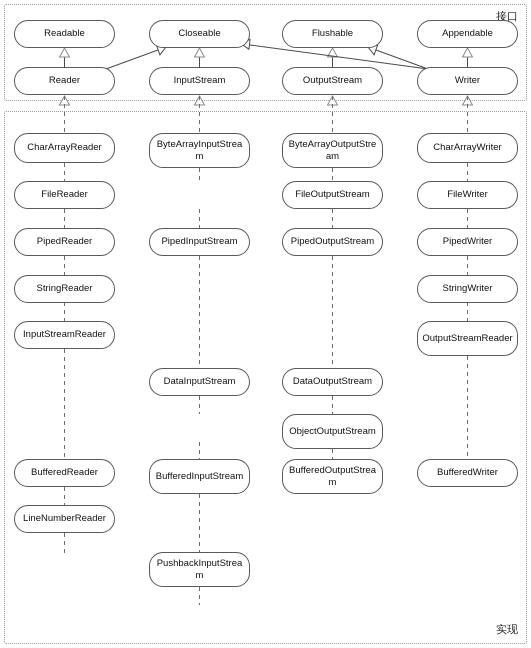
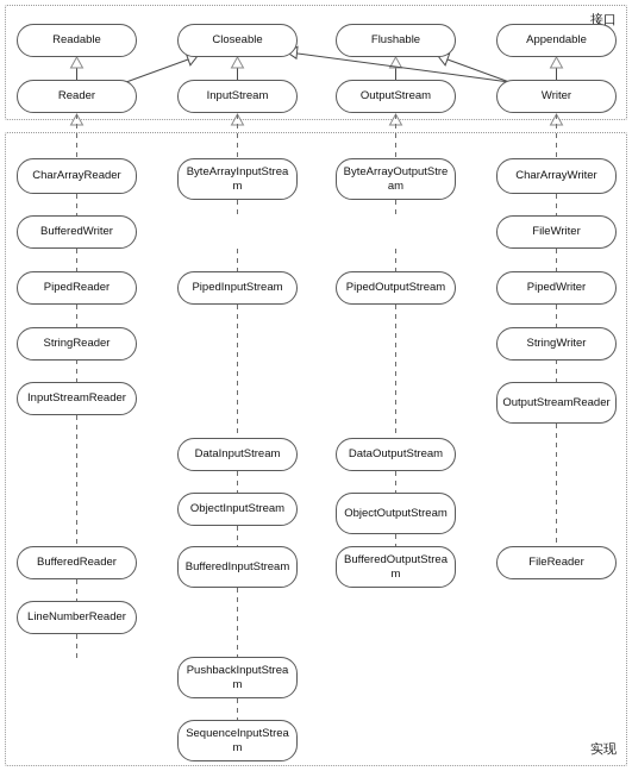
  接口
  实现
  Readable
  Closeable
  Flushable
  Appendable
  Reader
  InputStream
  OutputStream
  Writer
  CharArrayReader
- FileReader
+ BufferedWriter
  PipedReader
  StringReader
  InputStreamReader
  BufferedReader
  LineNumberReader
  ByteArrayInputStream
  PipedInputStream
  DataInputStream
+ ObjectInputStream
  BufferedInputStream
  PushbackInputStream
+ SequenceInputStream
  ByteArrayOutputStream
- FileOutputStream
  PipedOutputStream
  DataOutputStream
  ObjectOutputStream
  BufferedOutputStream
  CharArrayWriter
  FileWriter
  PipedWriter
  StringWriter
  OutputStreamReader
- BufferedWriter
+ FileReader
